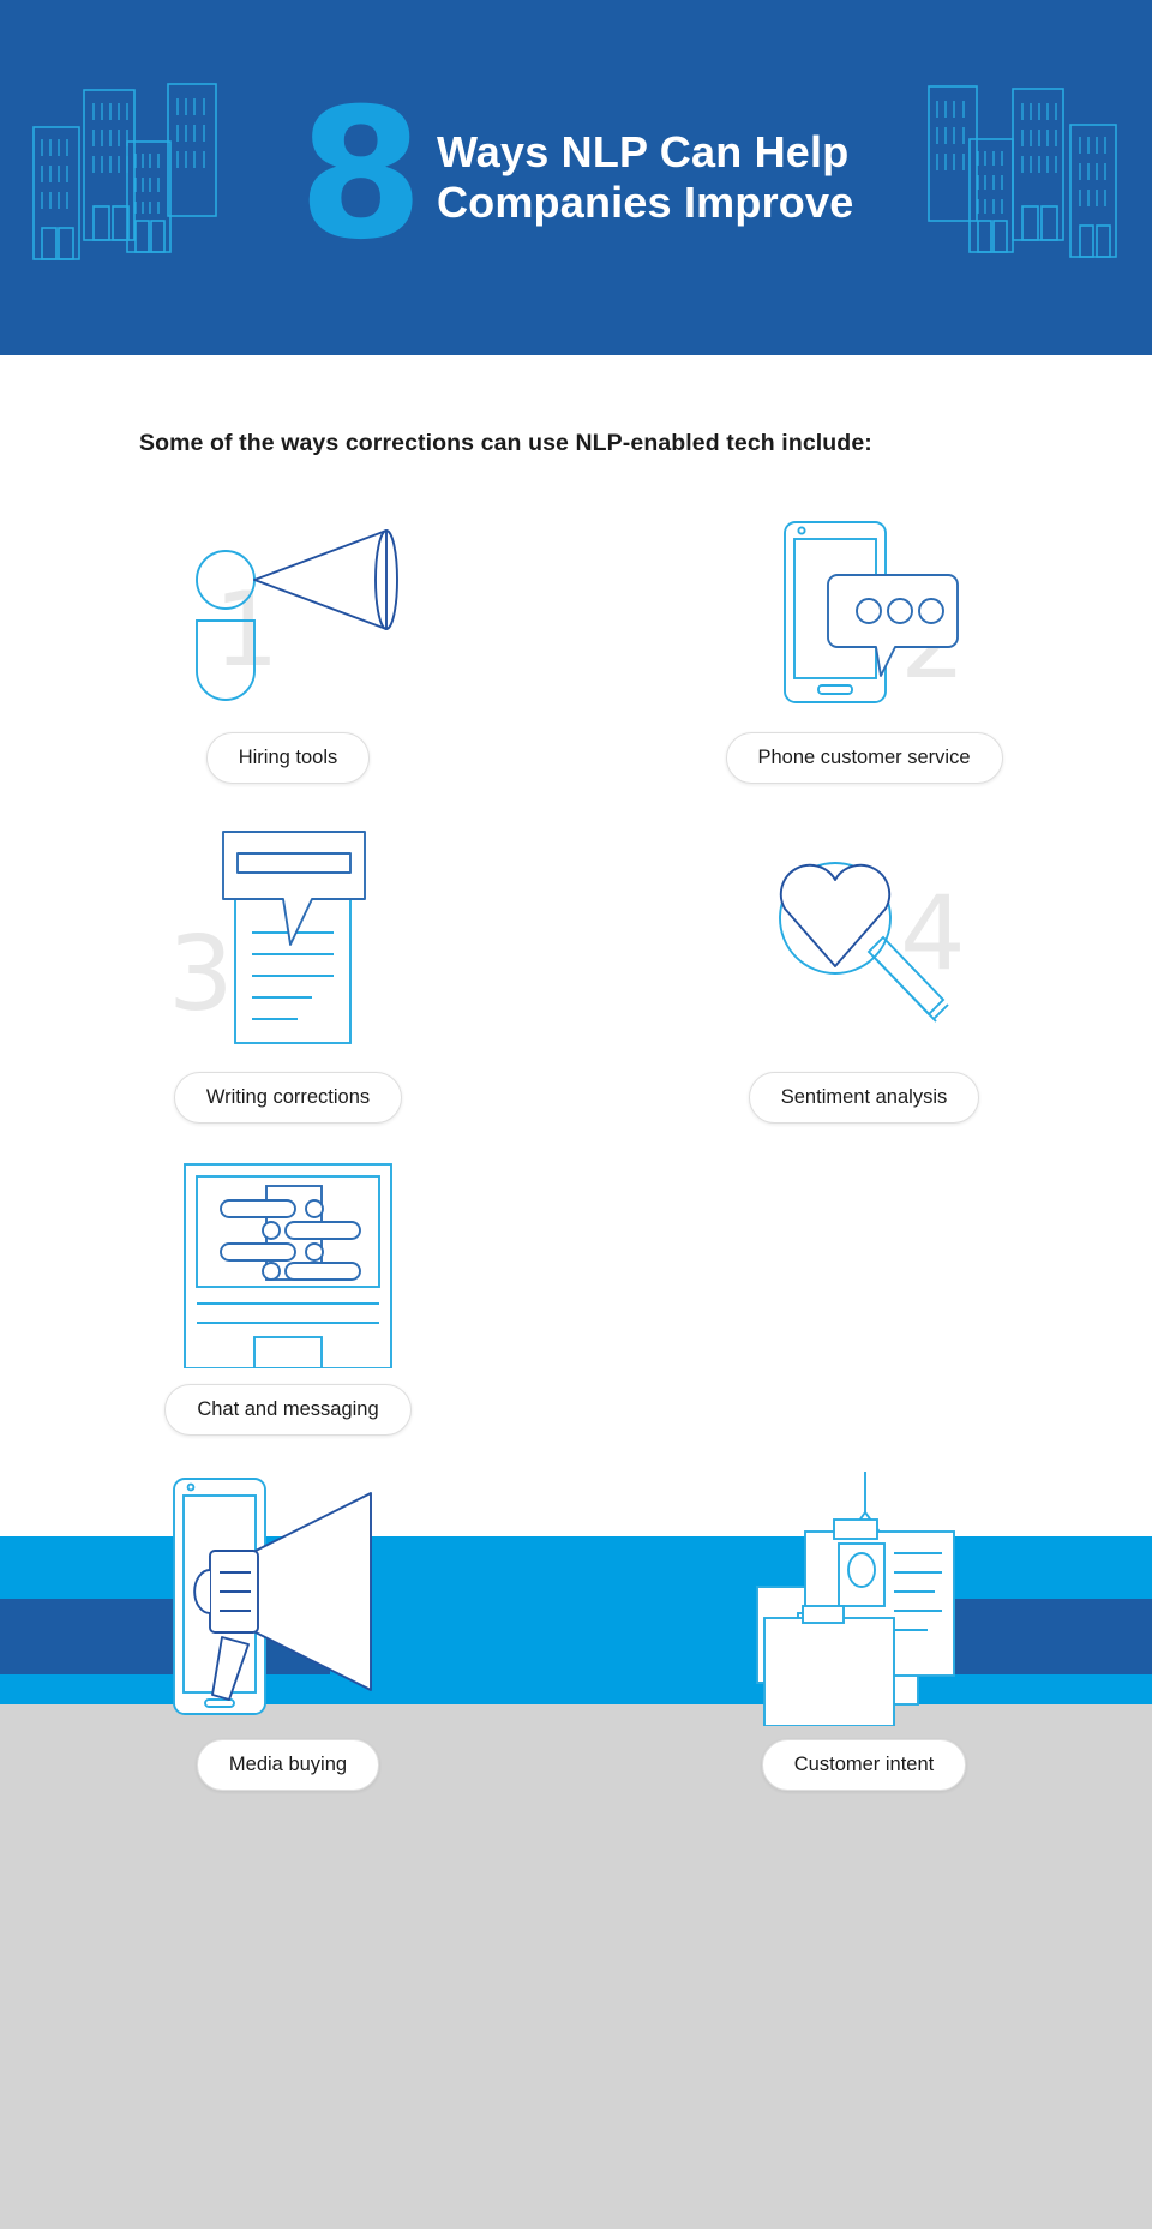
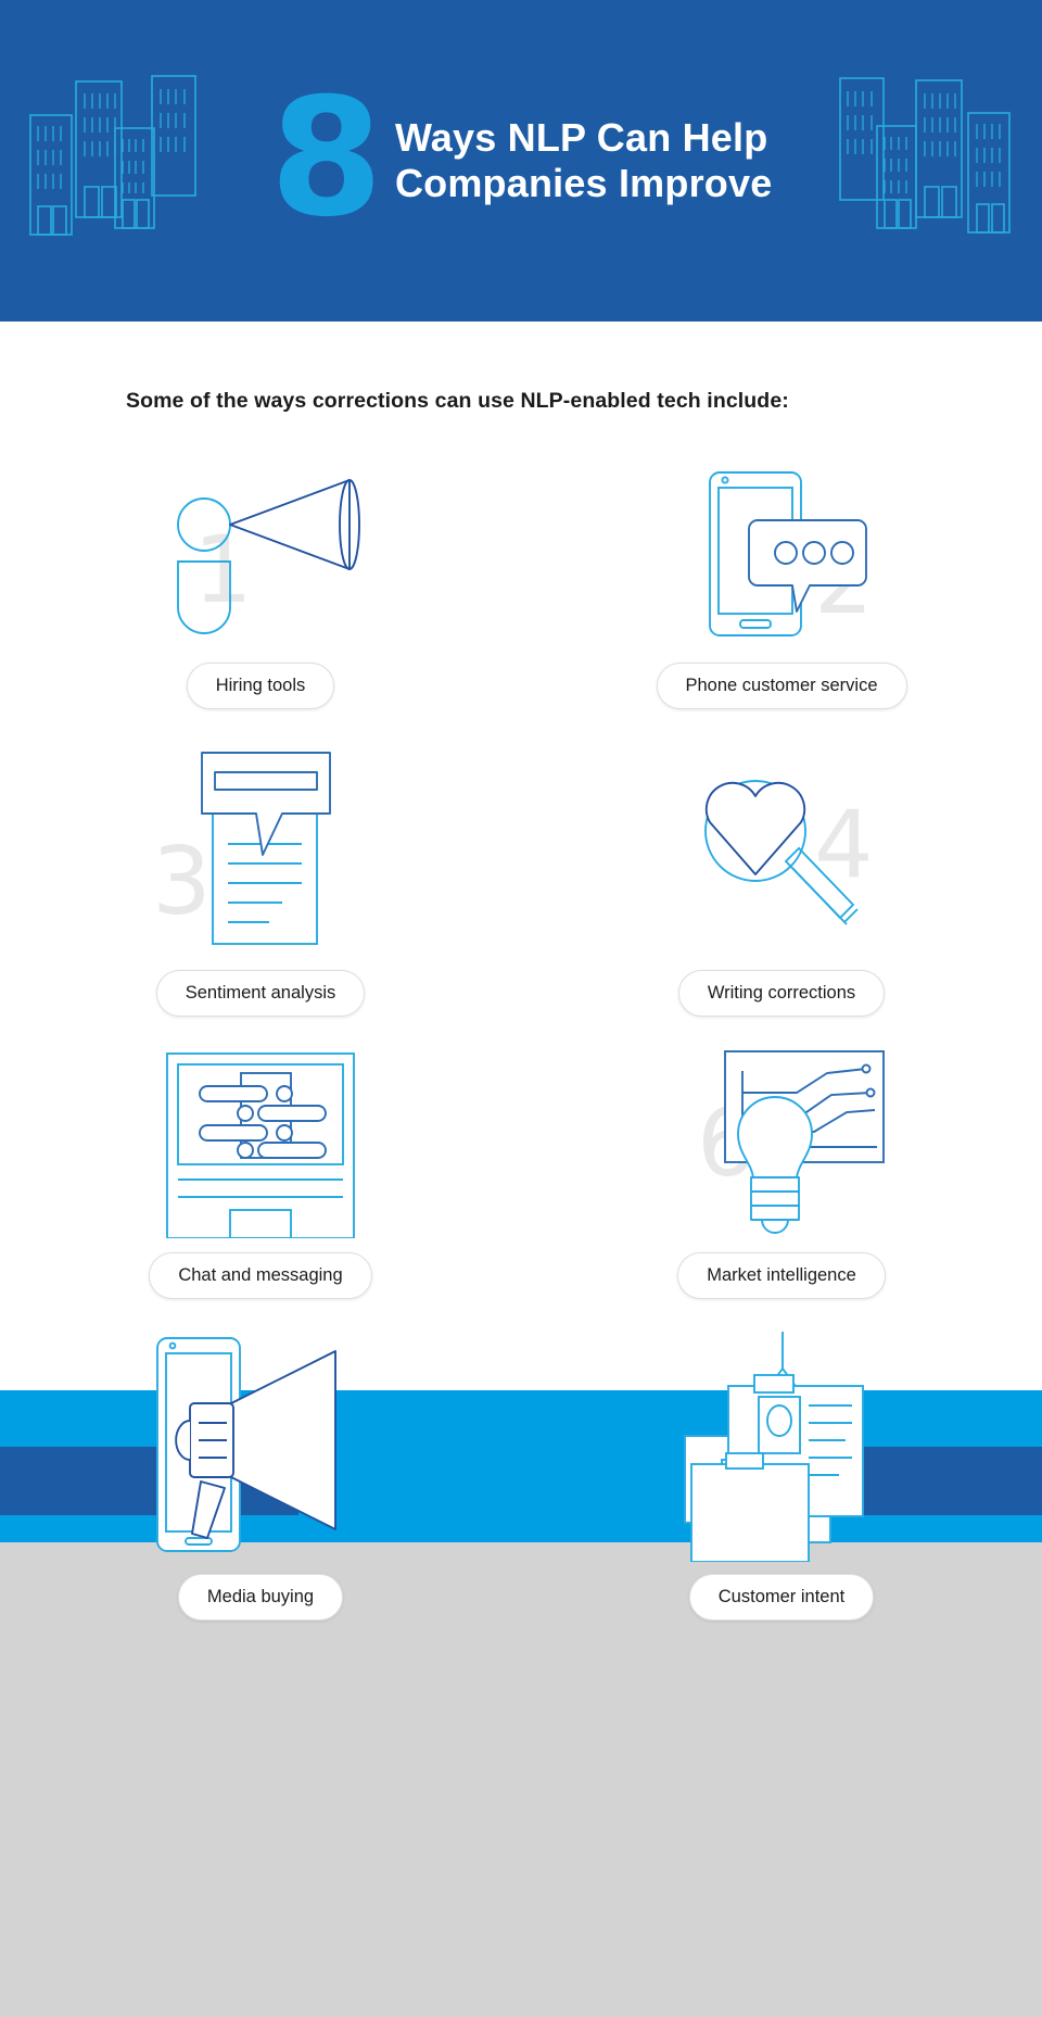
  8
  Ways NLP Can Help
  Companies Improve
  Some of the ways corrections can use NLP-enabled tech include:
  1
  Hiring tools
  Phone customer service
- Writing corrections
+ Sentiment analysis
  4
- Sentiment analysis
+ Writing corrections
  Chat and messaging
+ Market intelligence
  Media buying
  Customer intent
